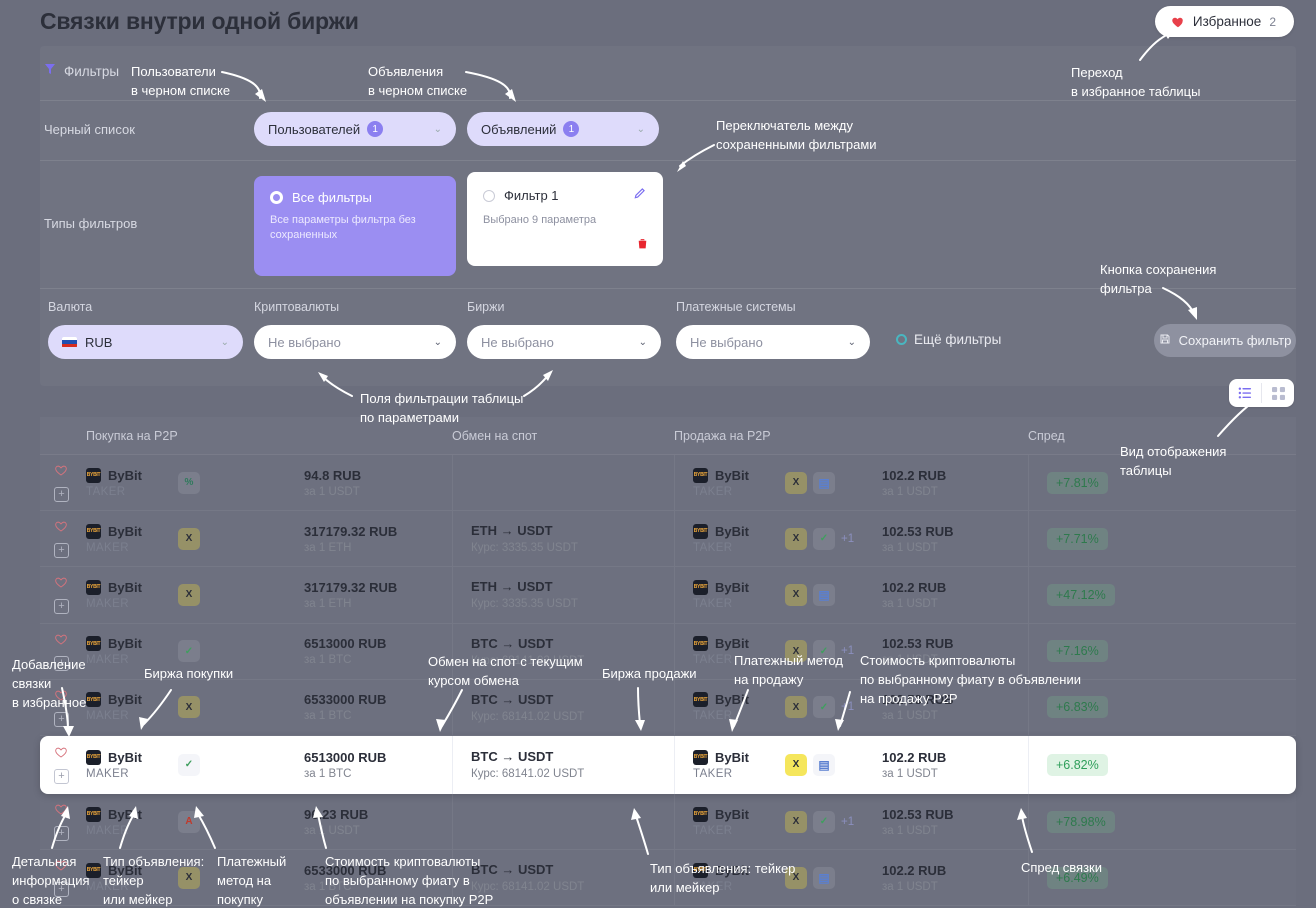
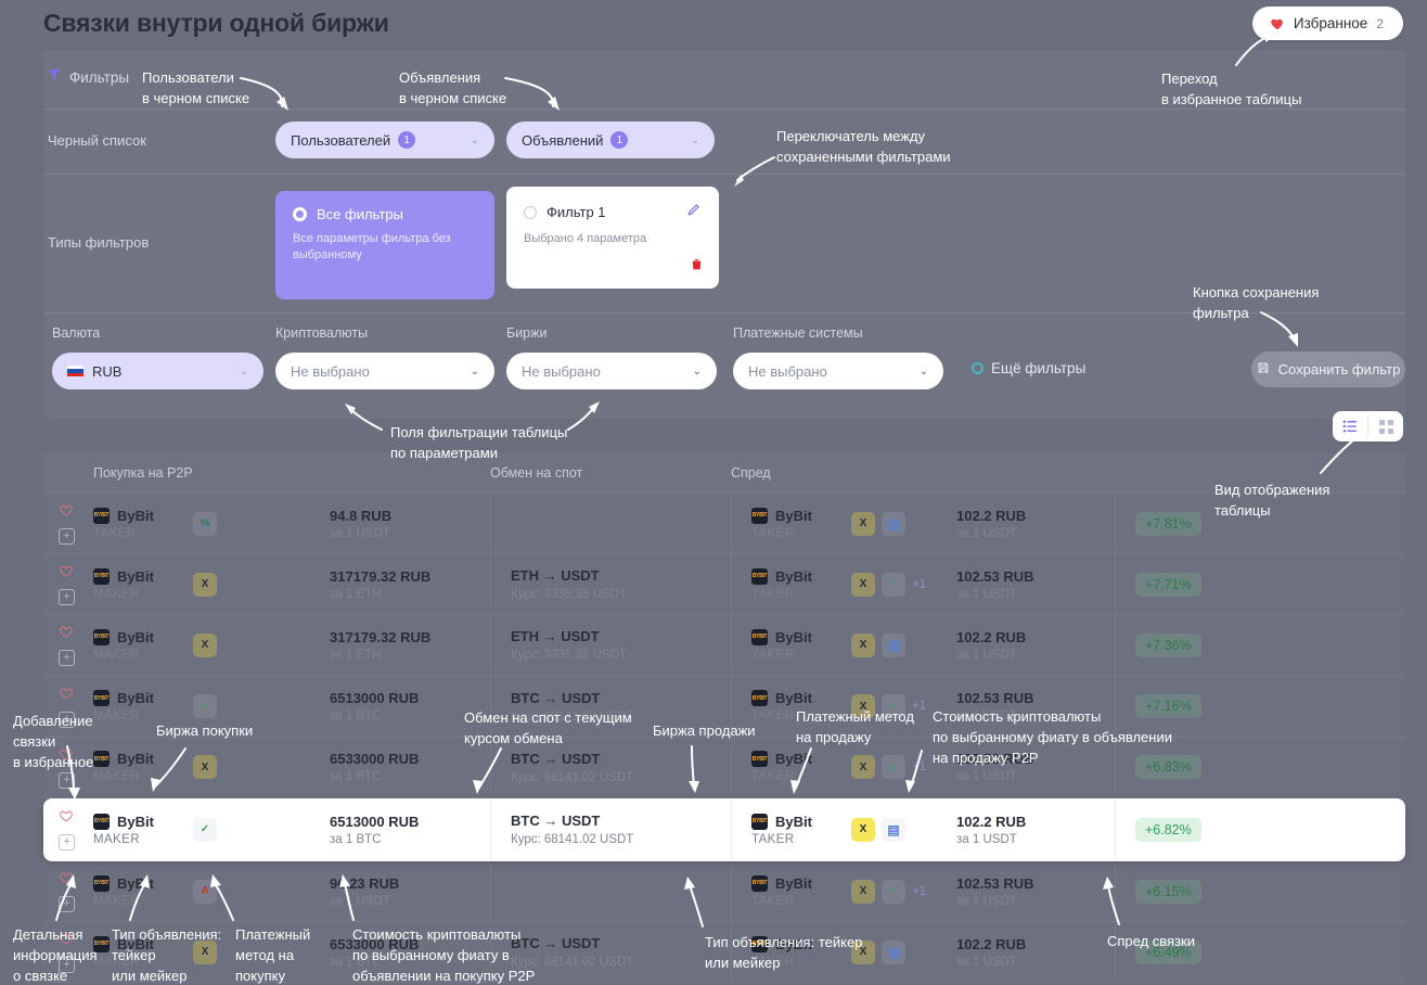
  Связки внутри одной биржи
  Избранное
  2
  Фильтры
  Черный список
  Пользователей
  1
  ⌄
  Объявлений
  1
  ⌄
  Типы фильтров
  Все фильтры
- Все параметры фильтра без сохраненных
+ Все параметры фильтра без выбранному
  Фильтр 1
- Выбрано 9 параметра
+ Выбрано 4 параметра
  Валюта
  Криптовалюты
  Биржи
  Платежные системы
  RUB
  ⌄
  Не выбрано
  ⌄
  Не выбрано
  ⌄
  Не выбрано
  ⌄
  Ещё фильтры
  Сохранить фильтр
  Покупка на P2P
  Обмен на спот
- Продажа на P2P
  Спред
  +
  ByBit
  %
  94.8 RUB
  ByBit
  X
  ▤
  102.2 RUB
  +7.81%
  +
  ByBit
  X
  317179.32 RUB
  ETH → USDT
  ByBit
  X
  ✓
  +1
  102.53 RUB
  +7.71%
  +
  ByBit
  X
  317179.32 RUB
  ETH → USDT
  ByBit
  X
  ▤
  102.2 RUB
- +47.12%
+ +7.36%
  +
  ByBit
  ✓
  6513000 RUB
  BTC → USDT
  Курс: 68141.02 USDT
  ByBit
  X
  ✓
  +1
  102.53 RUB
  за 1 USDT
  +7.16%
  +
  ByBit
  X
  6533000 RUB
  BTC → USDT
  ByBit
  TAKER
  X
  ✓
  +1
  102.53 RUB
  +6.83%
  +
  ByBit
  MAKER
  ✓
  6513000 RUB
  за 1 BTC
  BTC → USDT
  Курс: 68141.02 USDT
  ByBit
  TAKER
  X
  ▤
  102.2 RUB
  за 1 USDT
  +6.82%
  +
  ByBt
  MAKER
  A
  923 RUB
  за USDT
  ByBit
  X
  ✓
  +1
  102.53 RUB
- +78.98%
+ +6.15%
  +
  ByBit
  MAKER
  X
  6533000 RUB
  за 1 BTC
  BTC → USDT
  ByBit
  TAKER
  X
  ▤
  102.2 RUB
  +6.49%
  Пользователи
  в черном списке
  Объявления
  в черном списке
  Переход
  в избранное таблицы
  Переключатель между
  сохраненными фильтрами
  Кнопка сохранения
  фильтра
  Поля фильтрации таблицы
  по параметрами
  Вид отображения
  таблицы
  Добавление
  связки
  в избранное
  Биржа покупки
  Обмен на спот с текущим
  курсом обмена
  Биржа продажи
  Платежный метод
  на продажу
  Стоимость криптовалюты
  по выбранному фиату в объявлении
  на продажу P2P
  Детальная
  информация
  о связке
  Тип объявления:
  тейкер
  или мейкер
  Платежный
  метод на
  покупку
  Стоимость криптовалюты
  по выбранному фиату в
  объявлении на покупку P2P
  Тип объявления: тейкер
  или мейкер
  Спред связки
